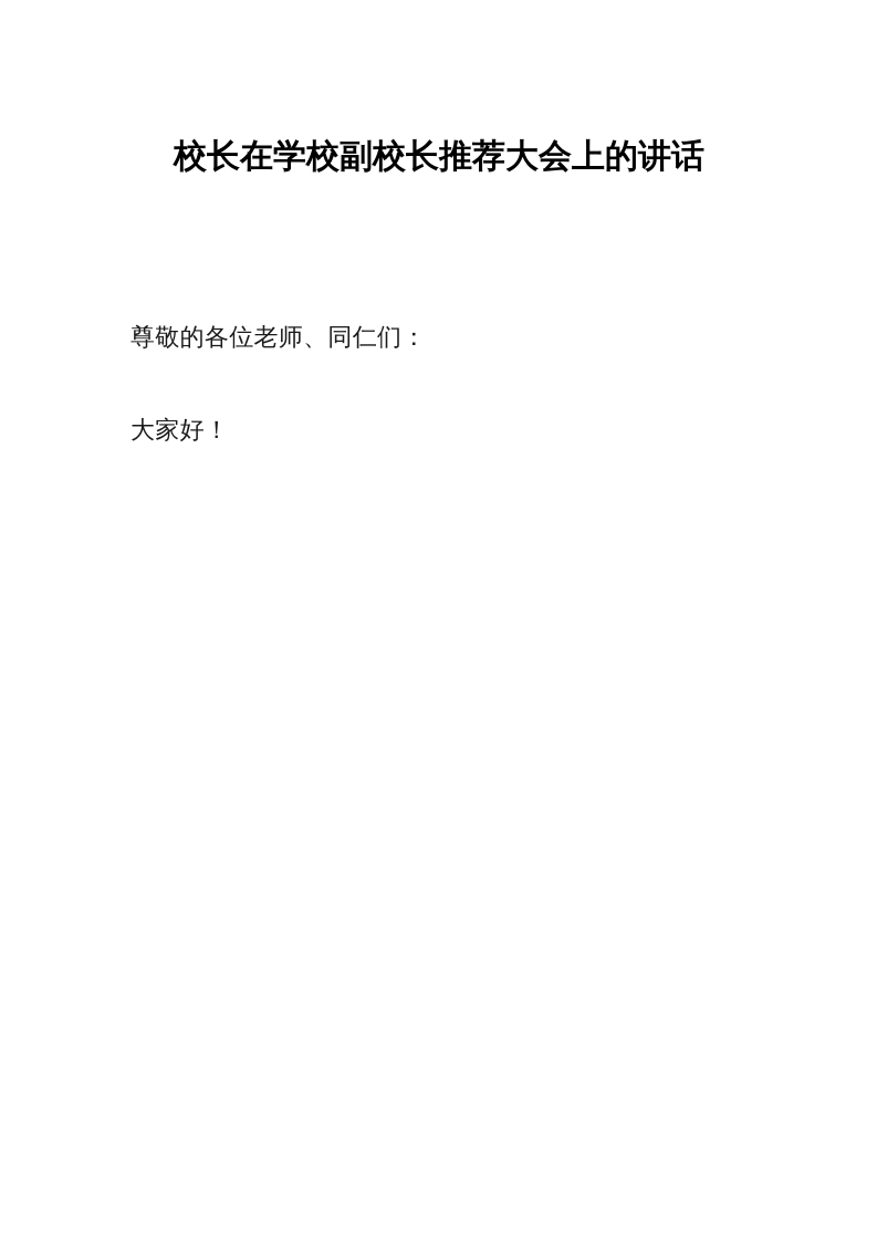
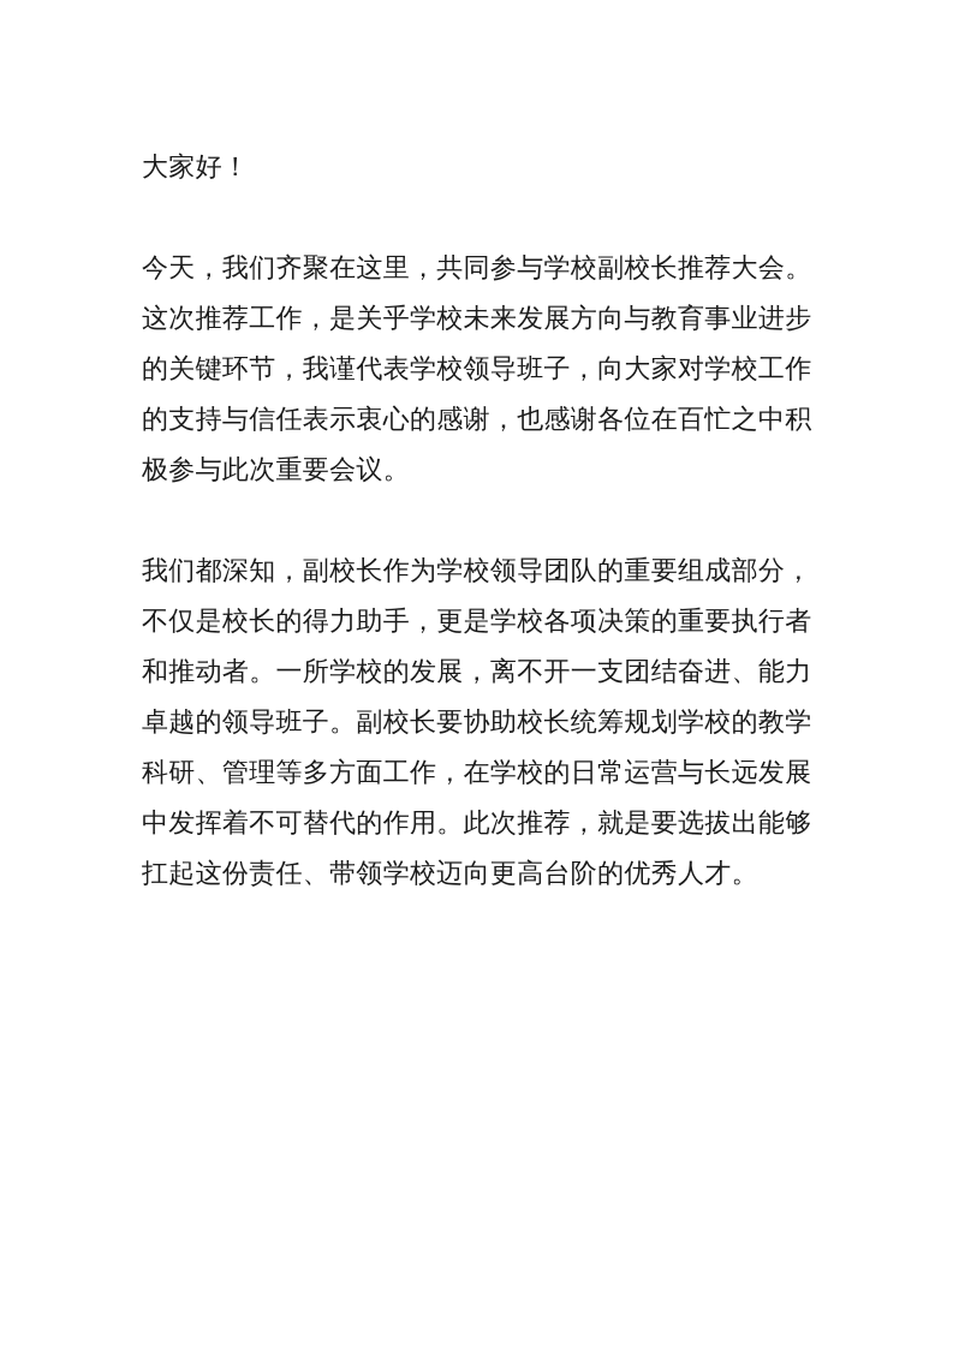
- 校长在学校副校长推荐大会上的讲话
- 尊敬的各位老师、同仁们：
  大家好！
+ 今天，我们齐聚在这里，共同参与学校副校长推荐大会。这次推荐工作，是关乎学校未来发展方向与教育事业进步的关键环节，我谨代表学校领导班子，向大家对学校工作的支持与信任表示衷心的感谢，也感谢各位在百忙之中积极参与此次重要会议。
+ 我们都深知，副校长作为学校领导团队的重要组成部分，不仅是校长的得力助手，更是学校各项决策的重要执行者和推动者。一所学校的发展，离不开一支团结奋进、能力卓越的领导班子。副校长要协助校长统筹规划学校的教学科研、管理等多方面工作，在学校的日常运营与长远发展中发挥着不可替代的作用。此次推荐，就是要选拔出能够扛起这份责任、带领学校迈向更高台阶的优秀人才。
